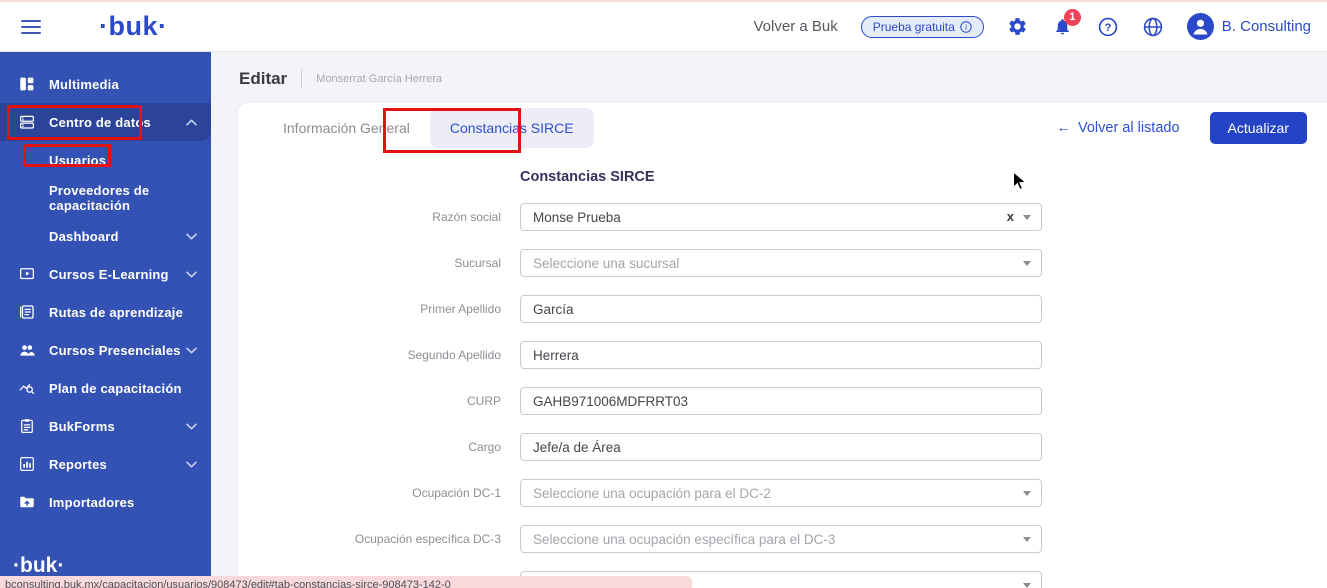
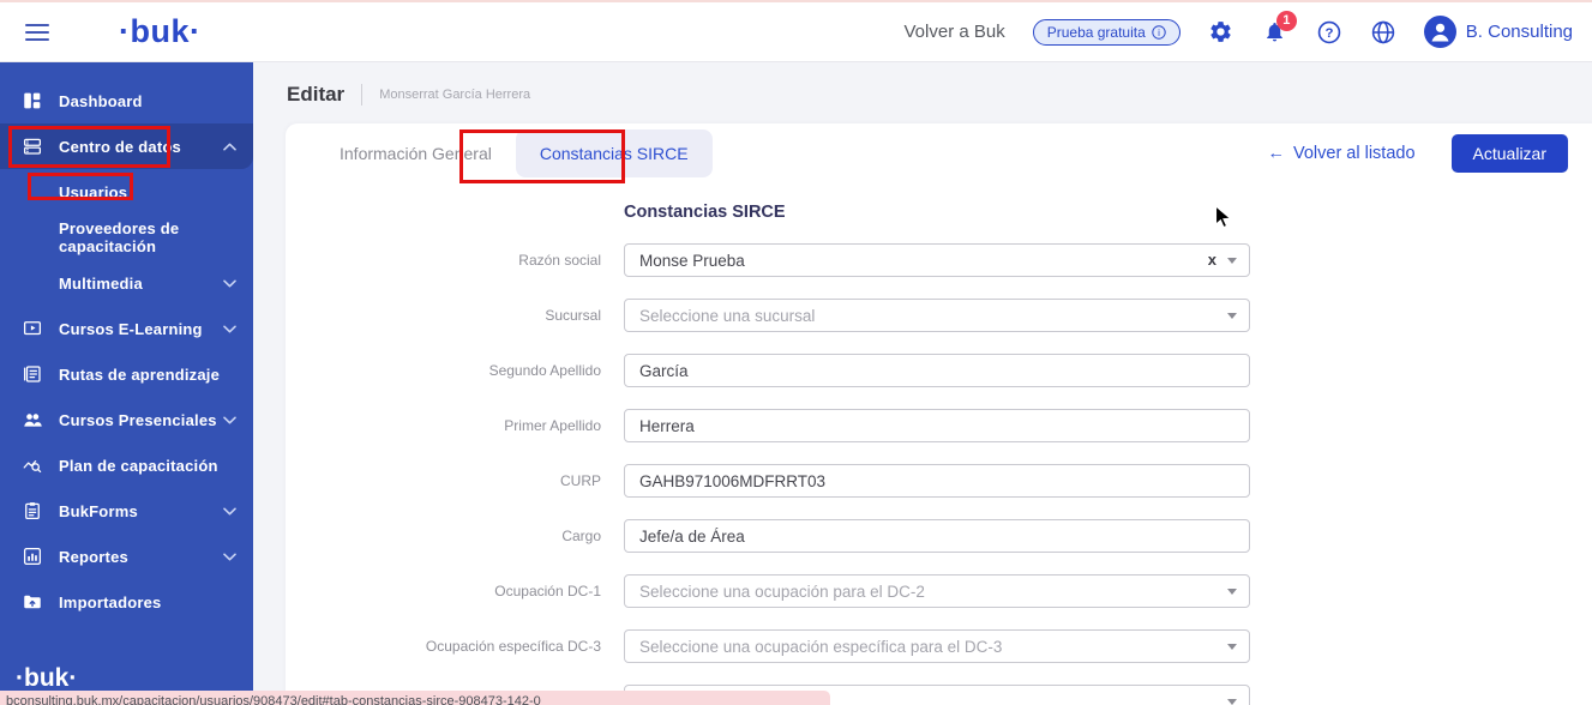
  ·buk·
  Volver a Buk
  Prueba gratuita
  i
  1
  ?
  B. Consulting
- Multimedia
+ Dashboard
  Centro de datos
  Usuarios
  Proveedores de capacitación
- Dashboard
+ Multimedia
  Cursos E-Learning
  Rutas de aprendizaje
  Cursos Presenciales
  Plan de capacitación
  BukForms
  Reportes
  Importadores
  ·buk·
  Editar
  Monserrat García Herrera
  Información General
  Constancias SIRCE
  ←
  Volver al listado
  Actualizar
  Constancias SIRCE
  Razón social
  Monse Prueba
  x
  Sucursal
  Seleccione una sucursal
- Primer Apellido
+ Segundo Apellido
  García
- Segundo Apellido
+ Primer Apellido
  Herrera
  CURP
  GAHB971006MDFRRT03
  Cargo
  Jefe/a de Área
  Ocupación DC-1
  Seleccione una ocupación para el DC-2
  Ocupación específica DC-3
  Seleccione una ocupación específica para el DC-3
  bconsulting.buk.mx/capacitacion/usuarios/908473/edit#tab-constancias-sirce-908473-142-0
